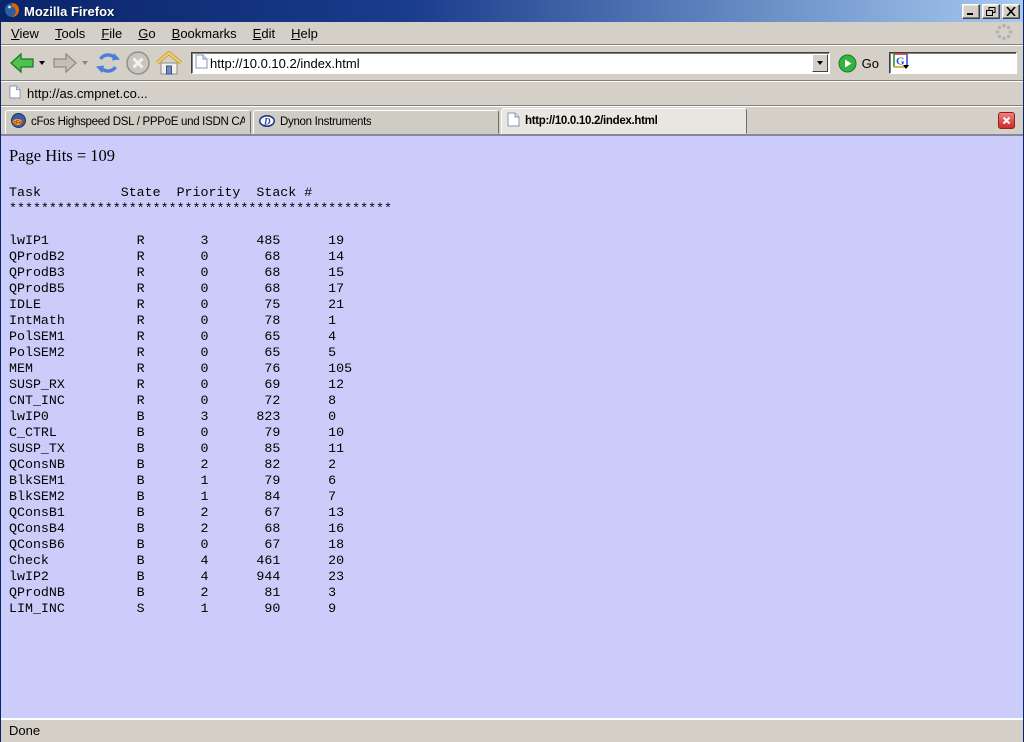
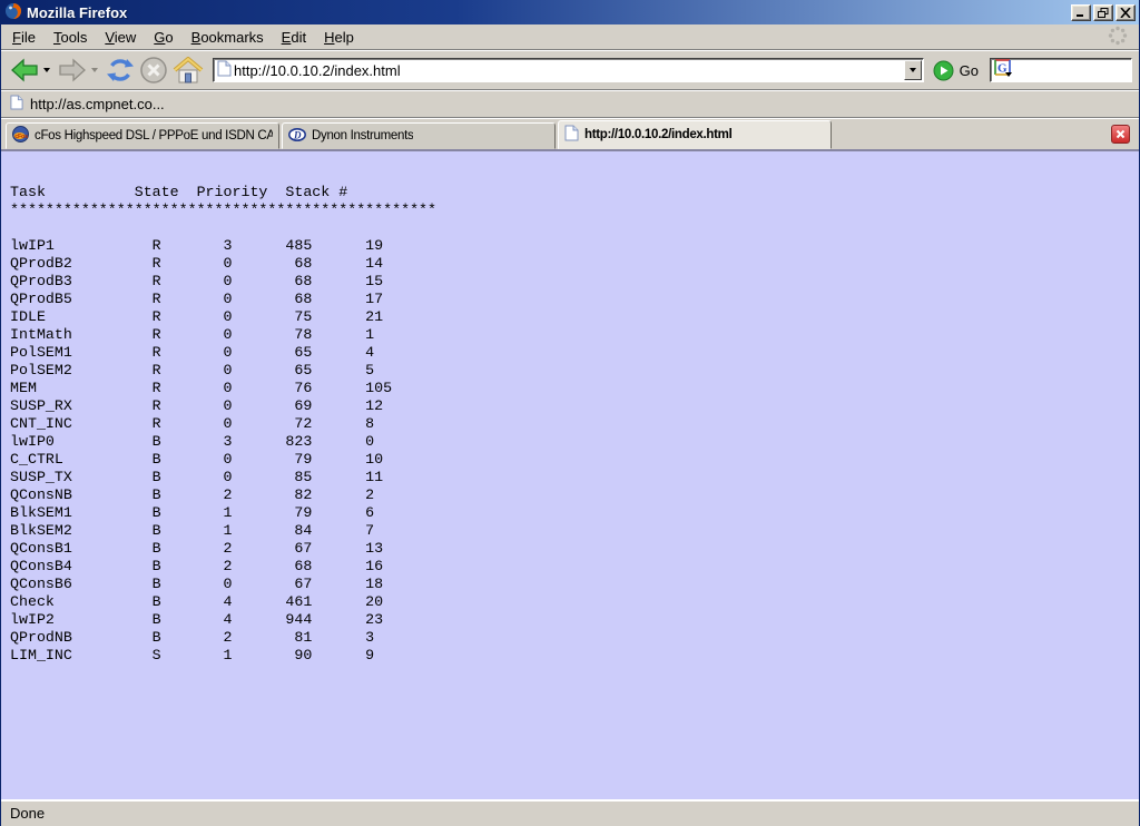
  Mozilla Firefox
- View
+ File
  Tools
- File
+ View
  Go
  Bookmarks
  Edit
  Help
  http://10.0.10.2/index.html
  Go
  G
  http://as.cmpnet.co...
  cFos Highspeed DSL / PPPoE und ISDN CA
  D
  Dynon Instruments
  http://10.0.10.2/index.html
- Page Hits = 109
  Task State Priority Stack #
  ************************************************
  lwIP1 R 3 485 19
  QProdB2 R 0 68 14
  QProdB3 R 0 68 15
  QProdB5 R 0 68 17
  IDLE R 0 75 21
  IntMath R 0 78 1
  PolSEM1 R 0 65 4
  PolSEM2 R 0 65 5
  MEM R 0 76 105
  SUSP_RX R 0 69 12
  CNT_INC R 0 72 8
  lwIP0 B 3 823 0
  C_CTRL B 0 79 10
  SUSP_TX B 0 85 11
  QConsNB B 2 82 2
  BlkSEM1 B 1 79 6
  BlkSEM2 B 1 84 7
  QConsB1 B 2 67 13
  QConsB4 B 2 68 16
  QConsB6 B 0 67 18
  Check B 4 461 20
  lwIP2 B 4 944 23
  QProdNB B 2 81 3
  LIM_INC S 1 90 9
  Done
